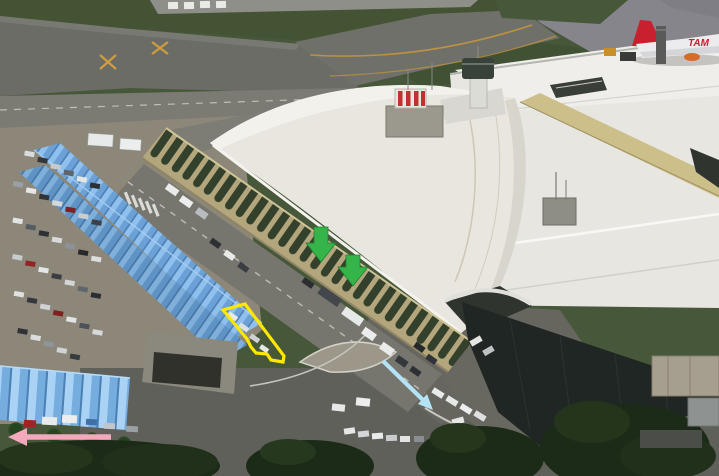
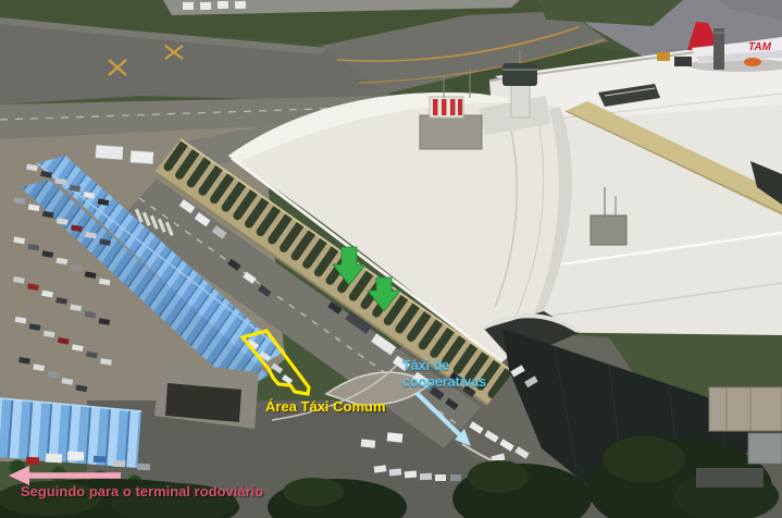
  TAM
+ Área Táxi Comum
+ Táxi de
+ cooperativas
+ Seguindo para o terminal rodoviário
